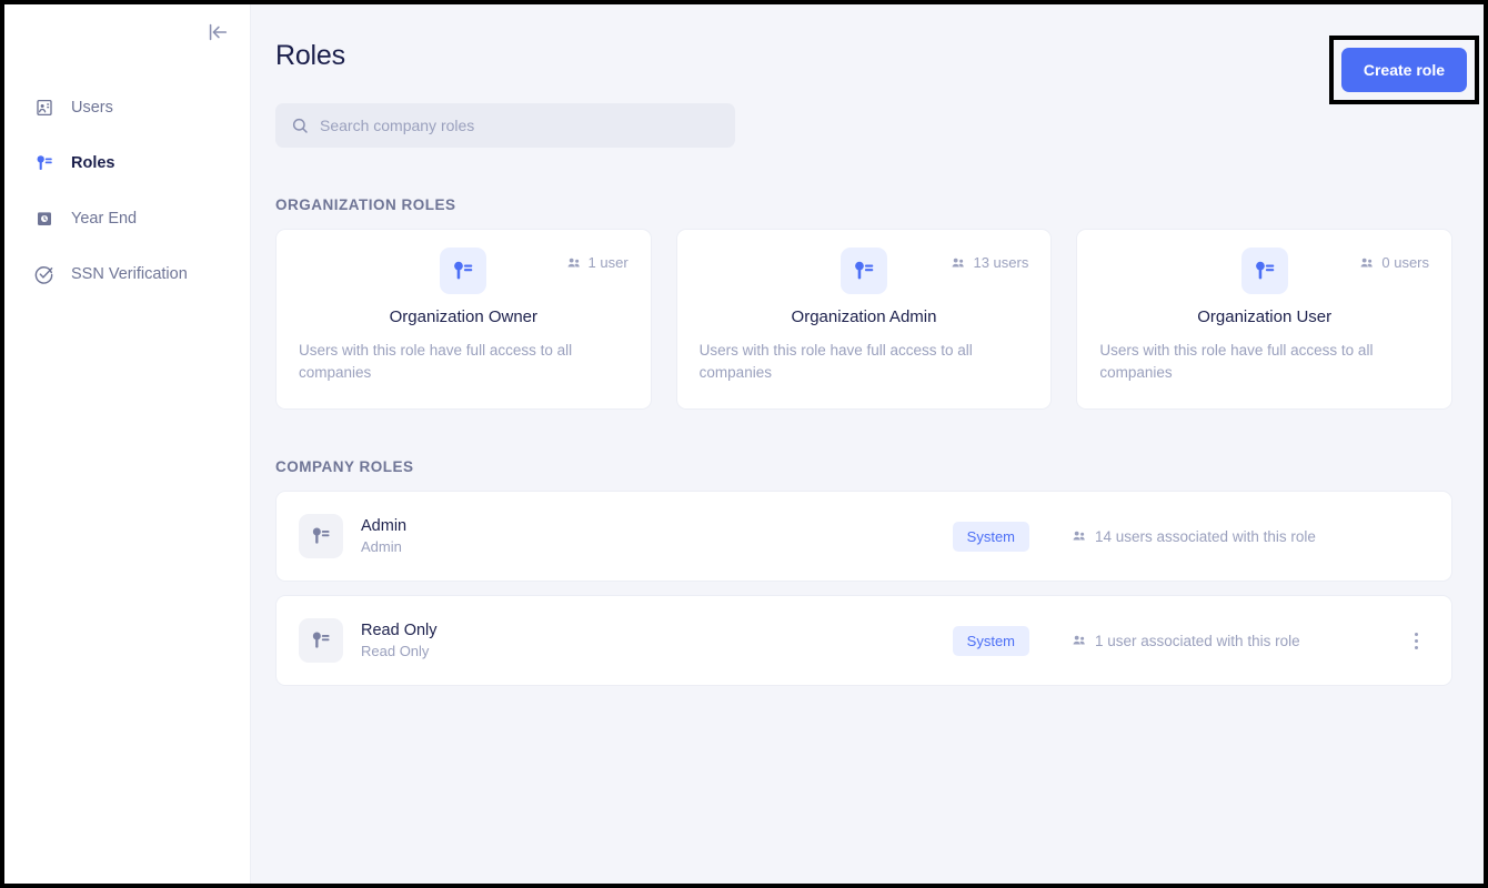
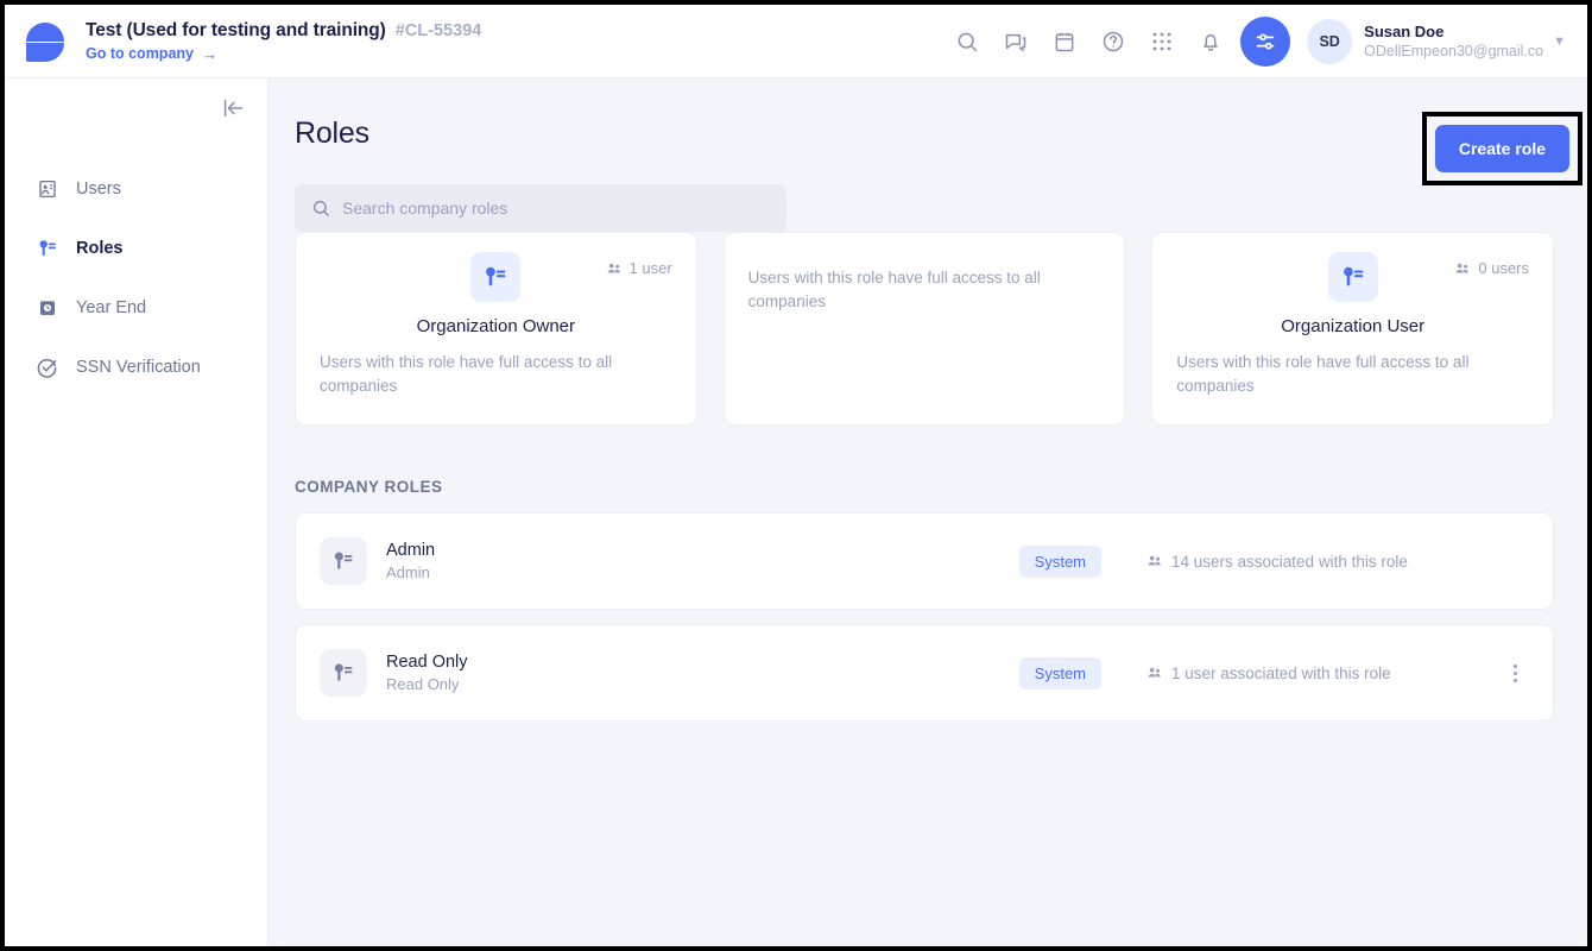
+ Test (Used for testing and training)
+ #CL-55394
+ Go to company
+ →
+ SD
+ Susan Doe
+ ODellEmpeon30@gmail.co
+ ▼
  Users
  Roles
  Year End
  SSN Verification
  Roles
  Create role
  Search company roles
- ORGANIZATION ROLES
  1 user
  Organization Owner
  Users with this role have full access to all companies
- 13 users
- Organization Admin
  Users with this role have full access to all companies
  0 users
  Organization User
  Users with this role have full access to all companies
  COMPANY ROLES
  Admin
  Admin
  System
  14 users associated with this role
  Read Only
  Read Only
  System
  1 user associated with this role
